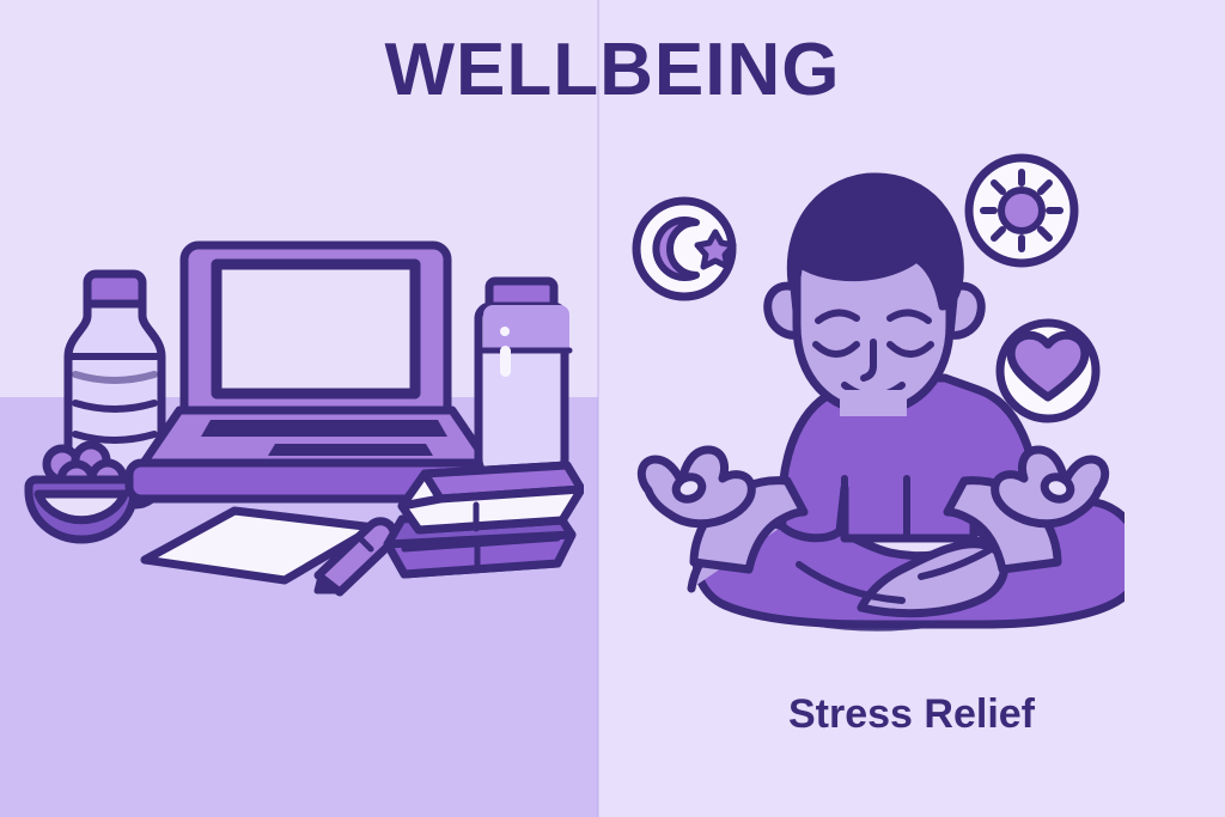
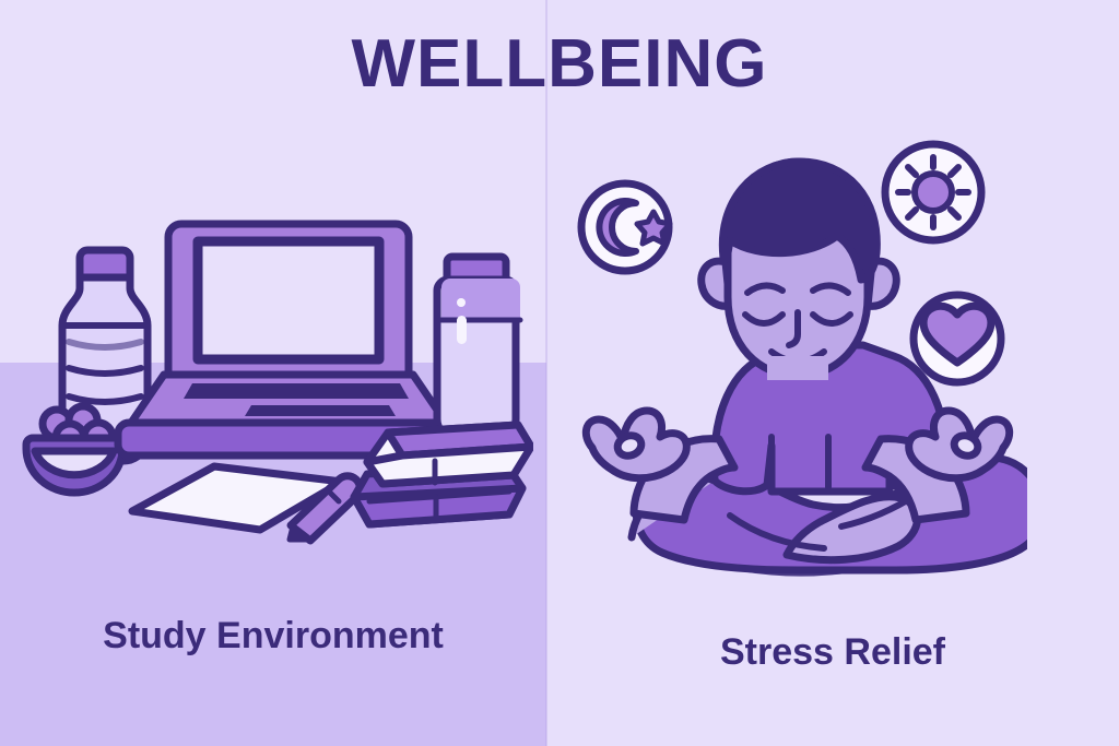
  WELLBEING
+ Study Environment
  Stress Relief
